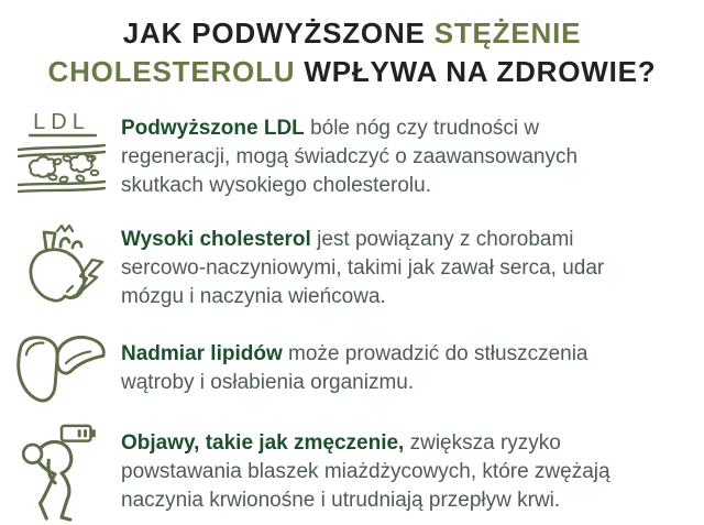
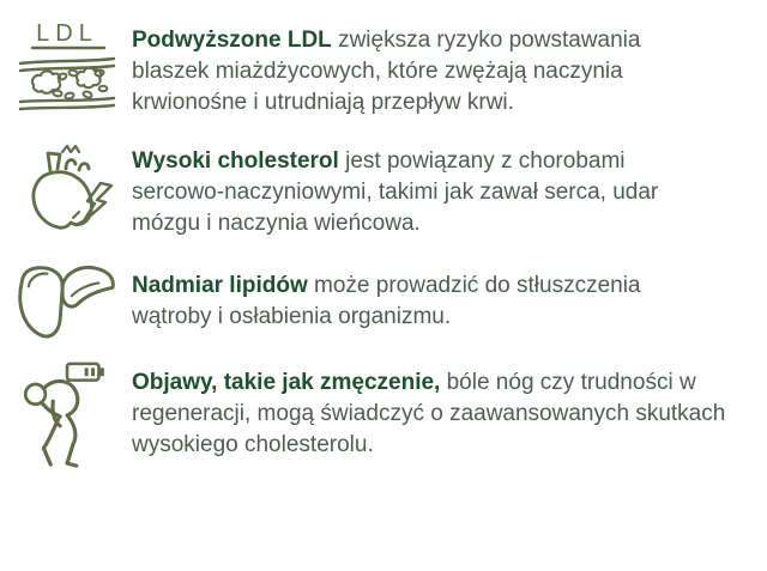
- JAK PODWYŻSZONE STĘŻENIE
- CHOLESTEROLU WPŁYWA NA ZDROWIE?
  LDL
- Podwyższone LDL bóle nóg czy trudności w regeneracji, mogą świadczyć o zaawansowanych skutkach wysokiego cholesterolu.
+ Podwyższone LDL zwiększa ryzyko powstawania blaszek miażdżycowych, które zwężają naczynia krwionośne i utrudniają przepływ krwi.
  Wysoki cholesterol jest powiązany z chorobami sercowo-naczyniowymi, takimi jak zawał serca, udar mózgu i naczynia wieńcowa.
  Nadmiar lipidów może prowadzić do stłuszczenia wątroby i osłabienia organizmu.
- Objawy, takie jak zmęczenie, zwiększa ryzyko powstawania blaszek miażdżycowych, które zwężają naczynia krwionośne i utrudniają przepływ krwi.
+ Objawy, takie jak zmęczenie, bóle nóg czy trudności w regeneracji, mogą świadczyć o zaawansowanych skutkach wysokiego cholesterolu.
